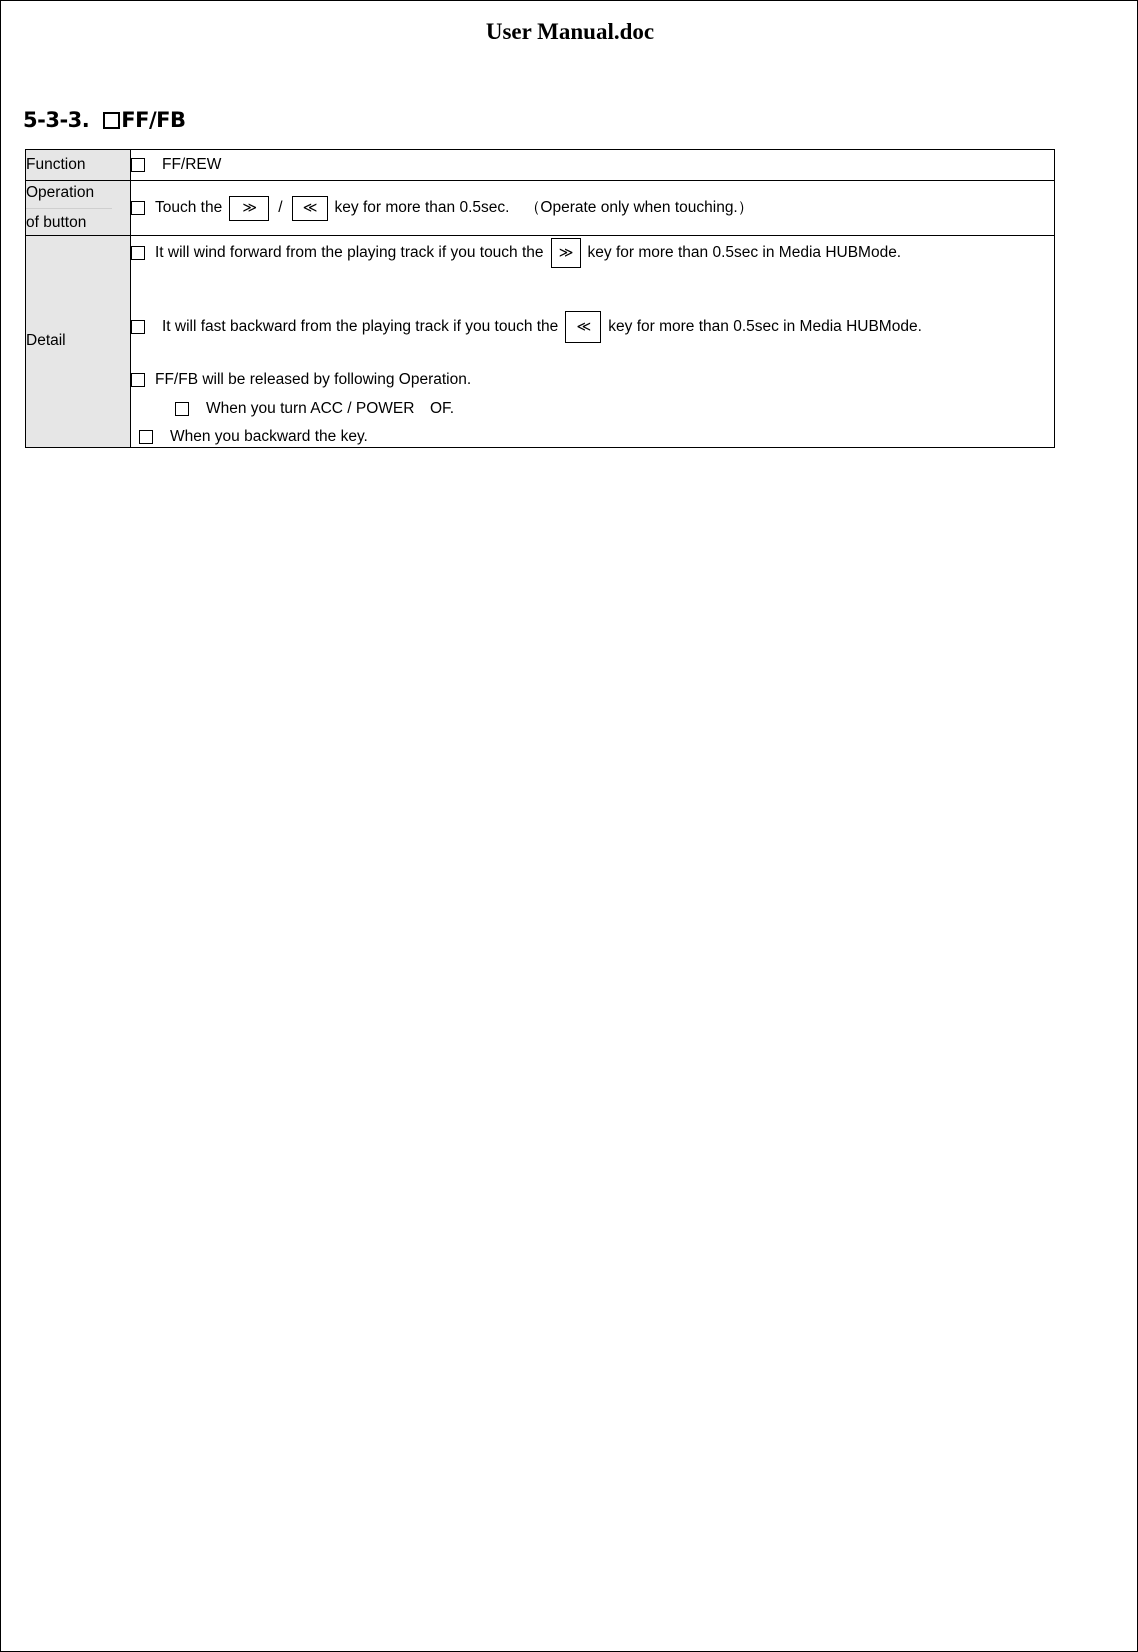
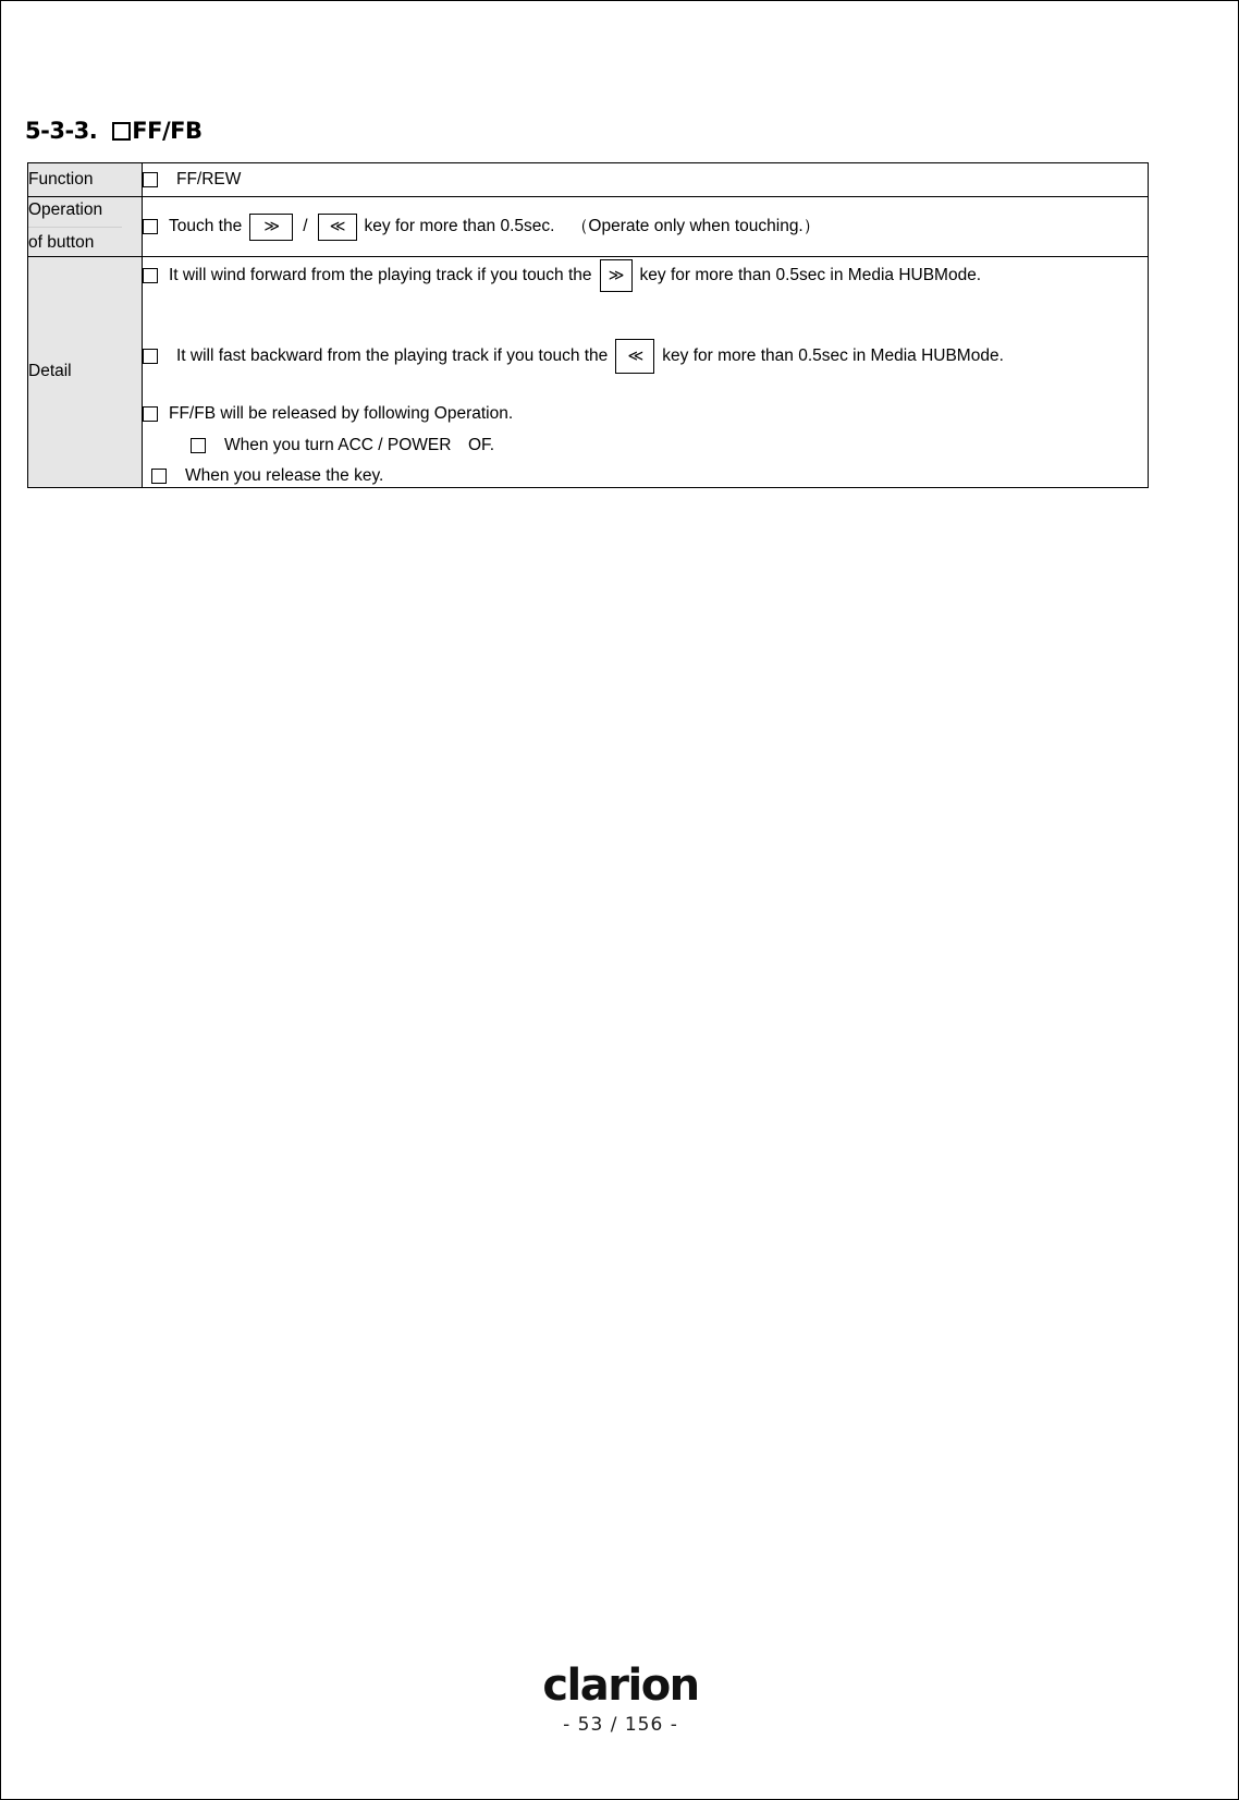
- User Manual.doc
  5-3-3.
  FF/FB
  Function	FF/REW
  Operation of button	Touch the ≫ / ≪ key for more than 0.5sec. （Operate only when touching.）
- Detail	It will wind forward from the playing track if you touch the ≫ key for more than 0.5sec in Media HUBMode. It will fast backward from the playing track if you touch the ≪ key for more than 0.5sec in Media HUBMode. FF/FB will be released by following Operation. When you turn ACC / POWER OF. When you backward the key.
+ Detail	It will wind forward from the playing track if you touch the ≫ key for more than 0.5sec in Media HUBMode. It will fast backward from the playing track if you touch the ≪ key for more than 0.5sec in Media HUBMode. FF/FB will be released by following Operation. When you turn ACC / POWER OF. When you release the key.
+ clarion
+ - 53 / 156 -
